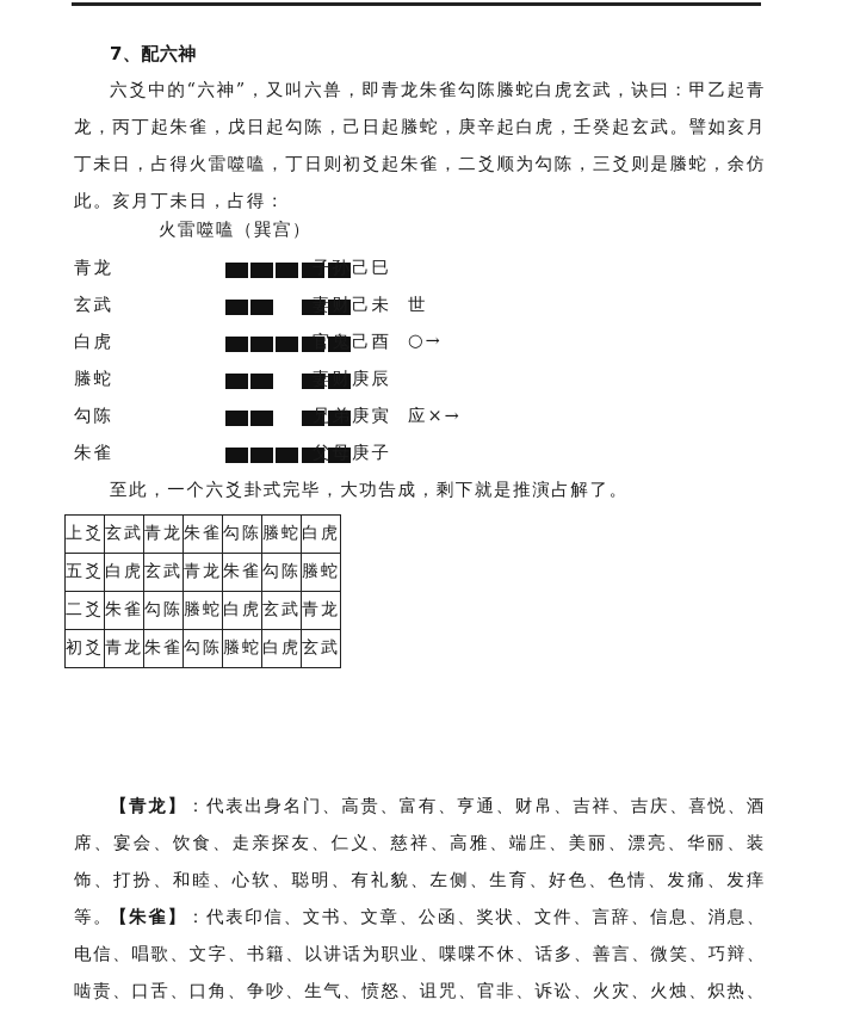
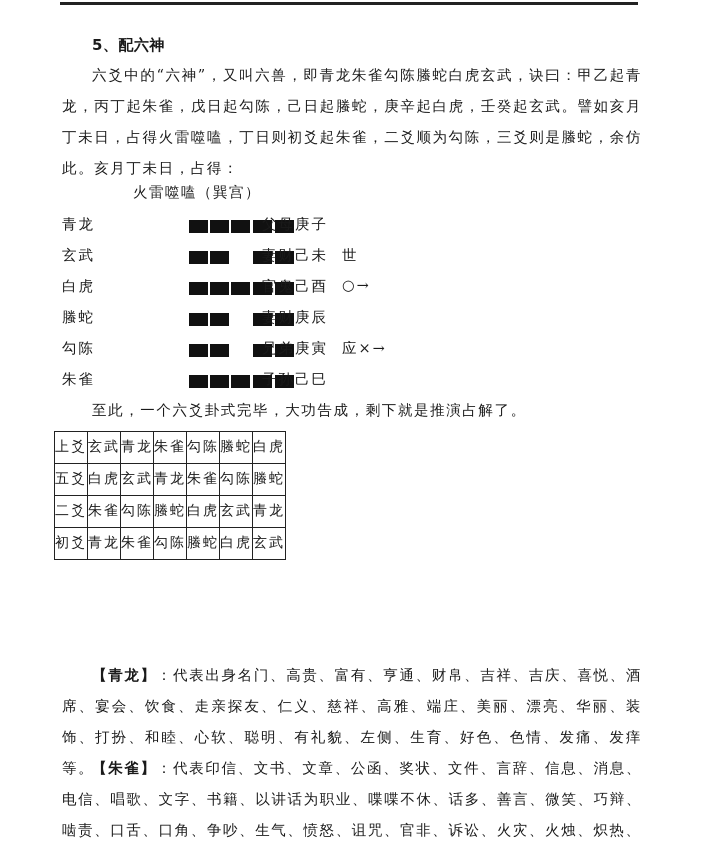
- 7、配六神
+ 5、配六神
  六爻中的“六神”，又叫六兽，即青龙朱雀勾陈螣蛇白虎玄武，诀曰：甲乙起青龙，丙丁起朱雀，戊日起勾陈，己日起螣蛇，庚辛起白虎，壬癸起玄武。譬如亥月丁未日，占得火雷噬嗑，丁日则初爻起朱雀，二爻顺为勾陈，三爻则是螣蛇，余仿此。亥月丁未日，占得：
  火雷噬嗑（巽宫）
  青龙
- 子孙己巳
+ 父母庚子
  玄武
  妻财己未
  世
  白虎
  官鬼己酉
  ○→
  螣蛇
  妻财庚辰
  勾陈
  兄弟庚寅
  应×→
  朱雀
- 父母庚子
+ 子孙己巳
  至此，一个六爻卦式完毕，大功告成，剩下就是推演占解了。
  上爻	玄武	青龙	朱雀	勾陈	螣蛇	白虎
  五爻	白虎	玄武	青龙	朱雀	勾陈	螣蛇
  二爻	朱雀	勾陈	螣蛇	白虎	玄武	青龙
  初爻	青龙	朱雀	勾陈	螣蛇	白虎	玄武
  【青龙】：代表出身名门、高贵、富有、亨通、财帛、吉祥、吉庆、喜悦、酒席、宴会、饮食、走亲探友、仁义、慈祥、高雅、端庄、美丽、漂亮、华丽、装饰、打扮、和睦、心软、聪明、有礼貌、左侧、生育、好色、色情、发痛、发痒等。
  【朱雀】：代表印信、文书、文章、公函、奖状、文件、言辞、信息、消息、电信、唱歌、文字、书籍、以讲话为职业、喋喋不休、话多、善言、微笑、巧辩、啮责、口舌、口角、争吵、生气、愤怒、诅咒、官非、诉讼、火灾、火烛、炽热、
